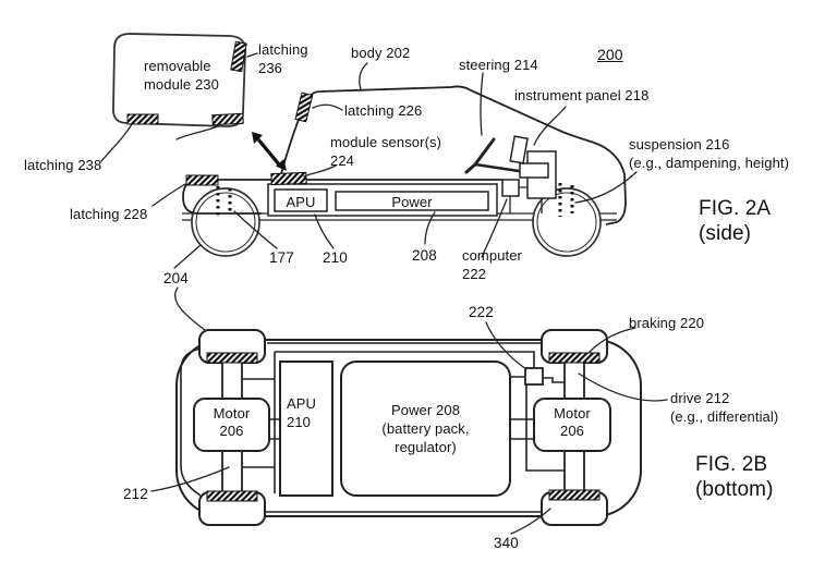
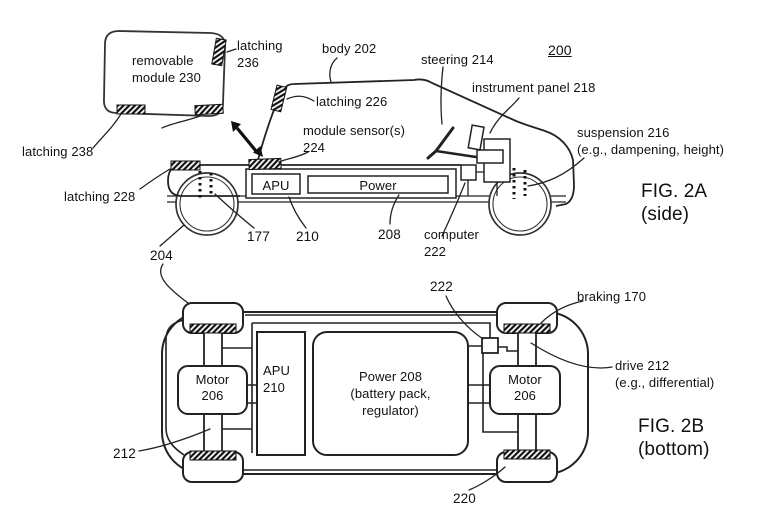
  removable
  module 230
  latching
  236
  body 202
  steering 214
  200
  instrument panel 218
  latching 226
  module sensor(s)
  224
  latching 238
  latching 228
  suspension 216
  (e.g., dampening, height)
  APU
  Power
  177
  210
  208
  computer
  222
  204
  FIG. 2A
  (side)
  222
- braking 220
+ braking 170
  drive 212
  (e.g., differential)
  Motor
  206
  Motor
  206
  APU
  210
  Power 208
  (battery pack,
  regulator)
  212
- 340
+ 220
  FIG. 2B
  (bottom)
